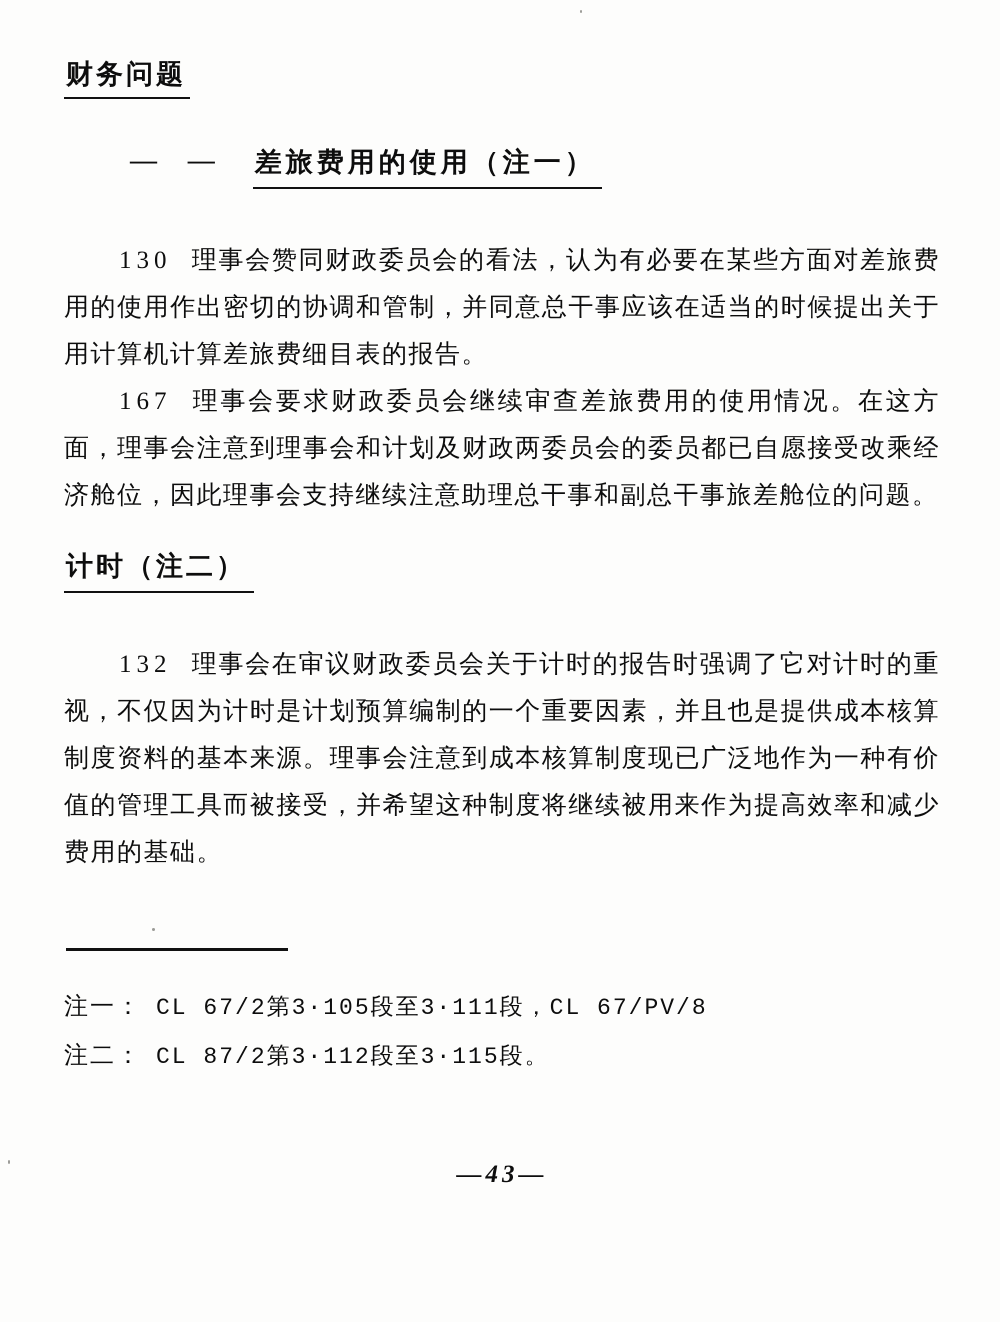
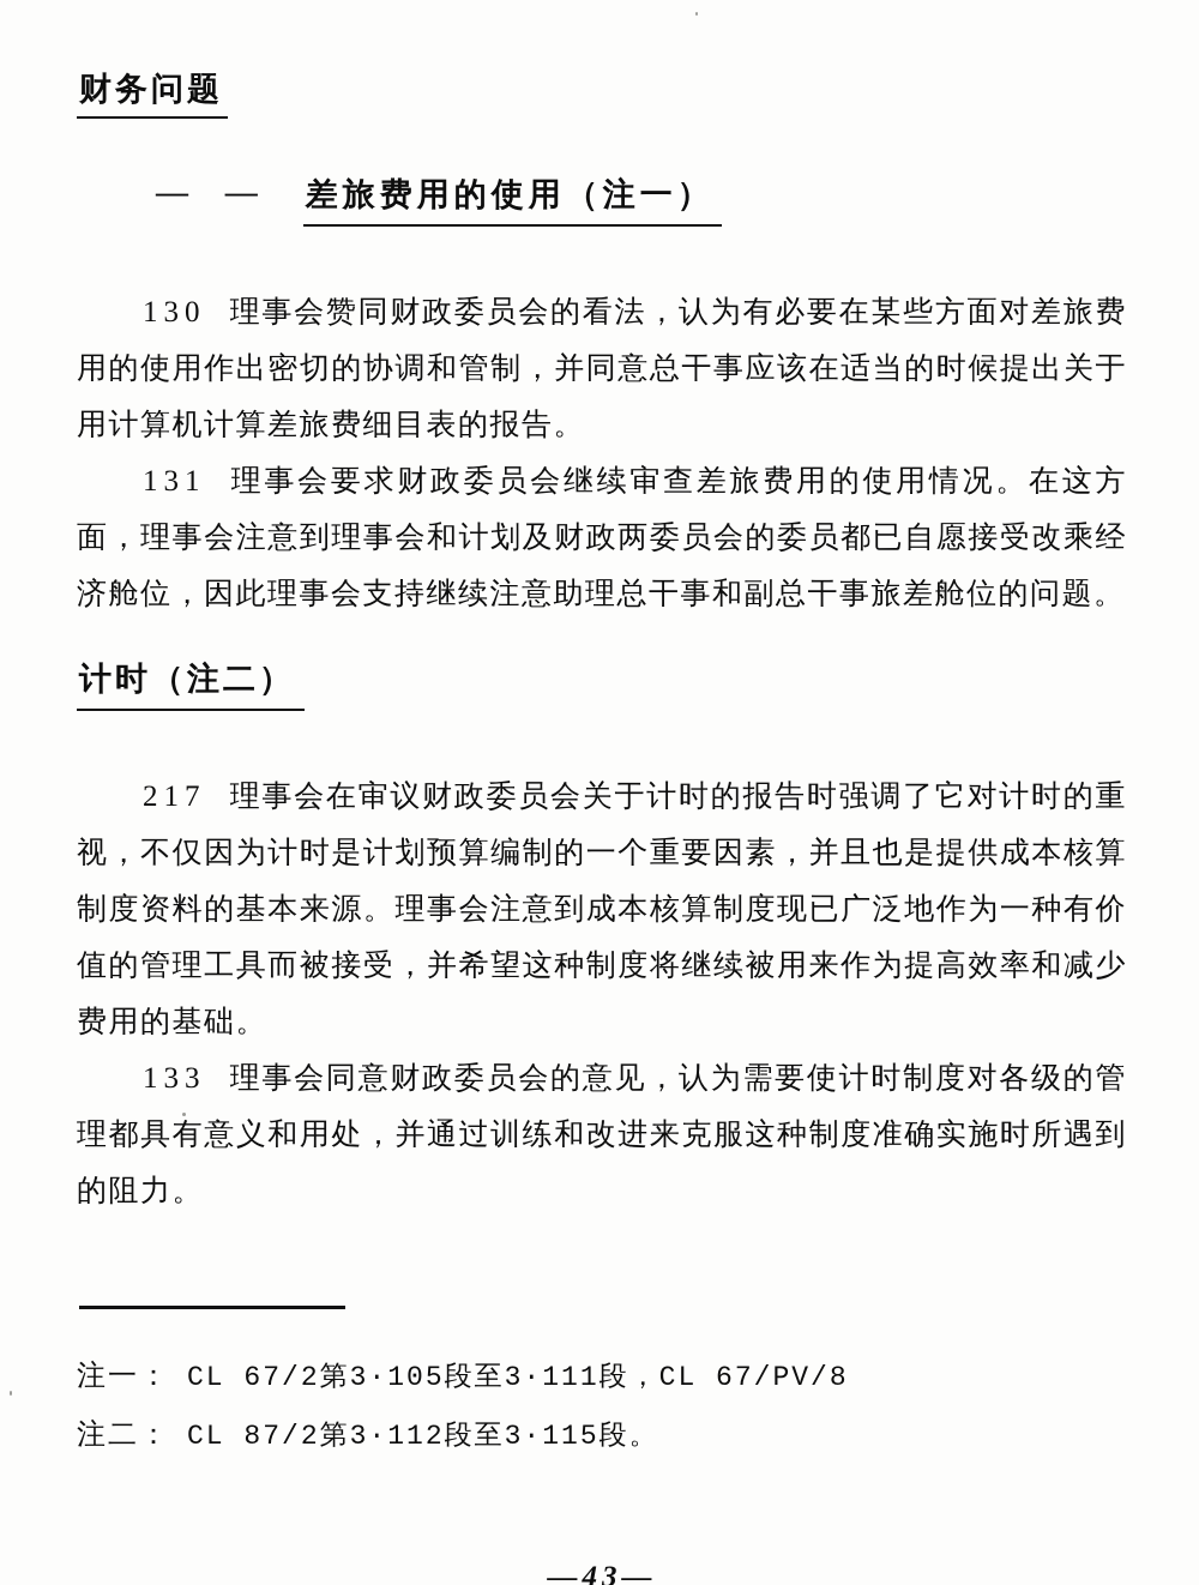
  财务问题
  — —
  差旅费用的使用（注一）
  130 理事会赞同财政委员会的看法，认为有必要在某些方面对差旅费用的使用作出密切的协调和管制，并同意总干事应该在适当的时候提出关于用计算机计算差旅费细目表的报告。
- 167 理事会要求财政委员会继续审查差旅费用的使用情况。在这方面，理事会注意到理事会和计划及财政两委员会的委员都已自愿接受改乘经济舱位，因此理事会支持继续注意助理总干事和副总干事旅差舱位的问题。
+ 131 理事会要求财政委员会继续审查差旅费用的使用情况。在这方面，理事会注意到理事会和计划及财政两委员会的委员都已自愿接受改乘经济舱位，因此理事会支持继续注意助理总干事和副总干事旅差舱位的问题。
  计时（注二）
- 132 理事会在审议财政委员会关于计时的报告时强调了它对计时的重视，不仅因为计时是计划预算编制的一个重要因素，并且也是提供成本核算制度资料的基本来源。理事会注意到成本核算制度现已广泛地作为一种有价值的管理工具而被接受，并希望这种制度将继续被用来作为提高效率和减少费用的基础。
+ 217 理事会在审议财政委员会关于计时的报告时强调了它对计时的重视，不仅因为计时是计划预算编制的一个重要因素，并且也是提供成本核算制度资料的基本来源。理事会注意到成本核算制度现已广泛地作为一种有价值的管理工具而被接受，并希望这种制度将继续被用来作为提高效率和减少费用的基础。
+ 133 理事会同意财政委员会的意见，认为需要使计时制度对各级的管理都具有意义和用处，并通过训练和改进来克服这种制度准确实施时所遇到的阻力。
  注一：
  CL 67/2第3·105段至3·111段，CL 67/PV/8
  注二：
  CL 87/2第3·112段至3·115段。
  —43—
